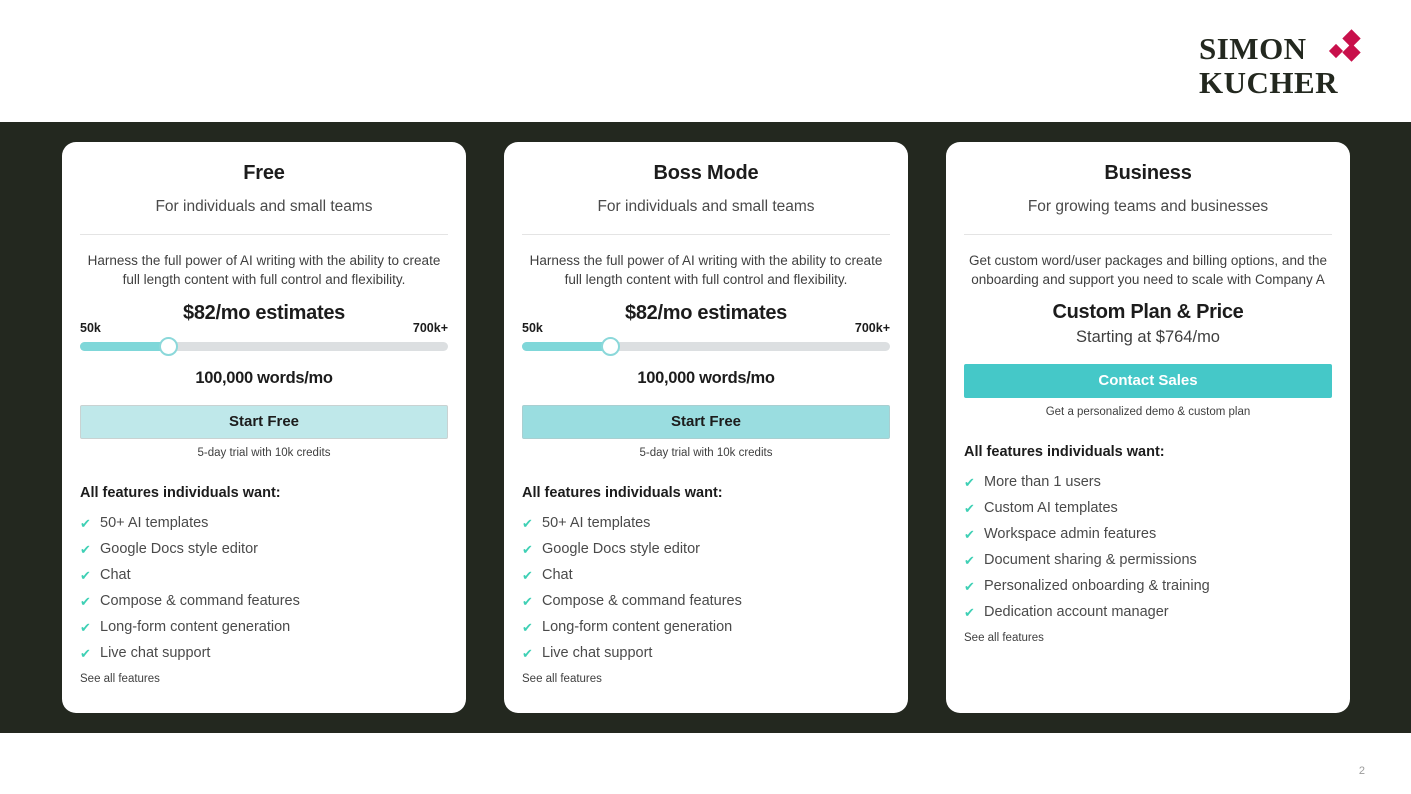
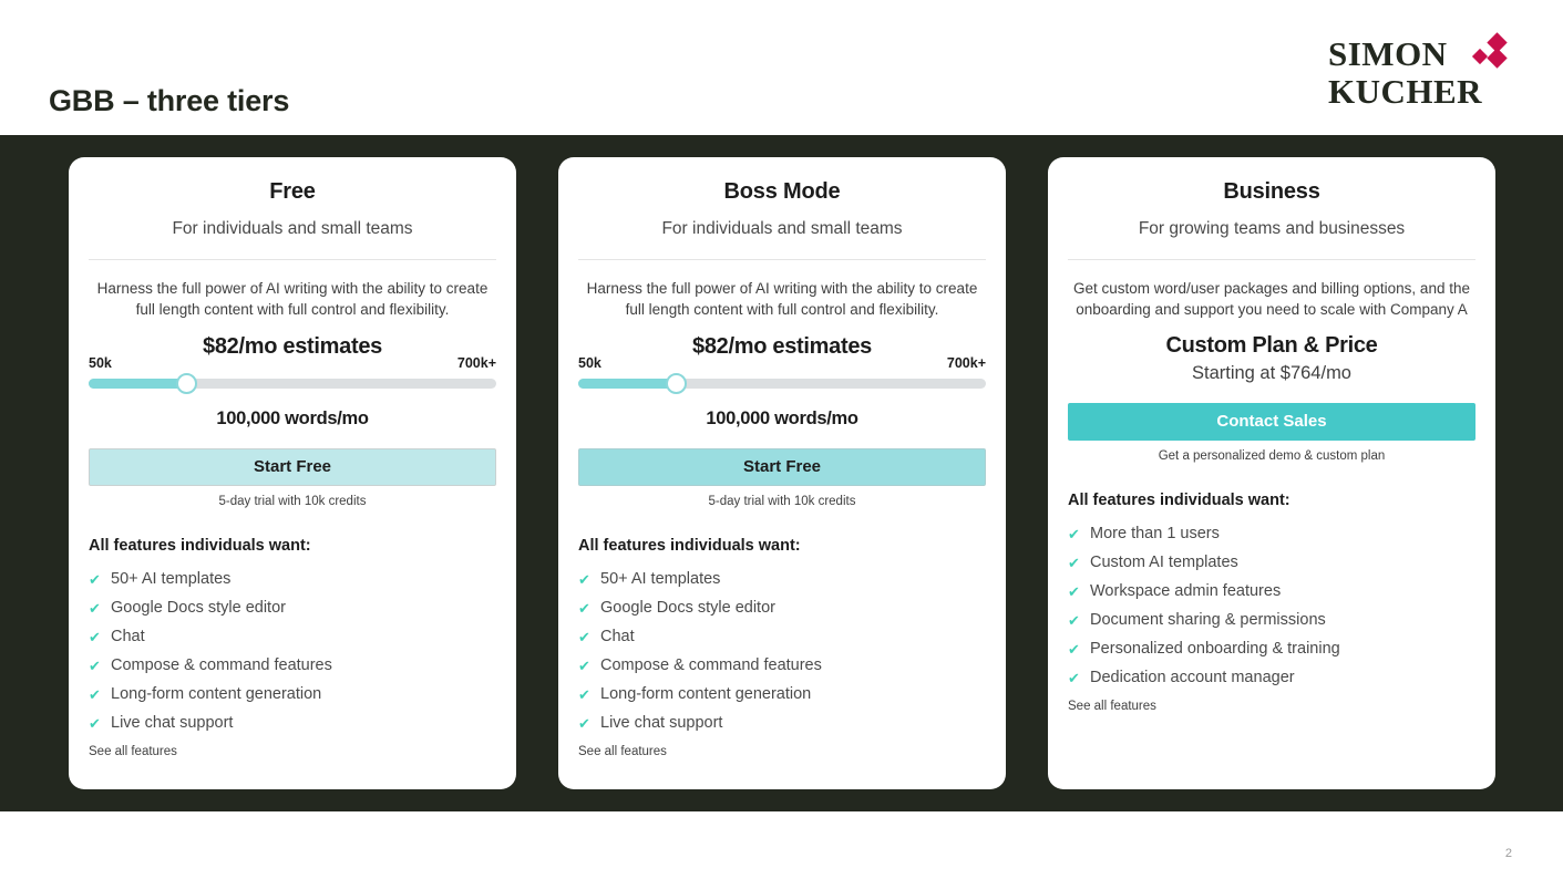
+ GBB – three tiers
  SIMON
  KUCHER
  Free
  For individuals and small teams
  Harness the full power of AI writing with the ability to create full length content with full control and flexibility.
  $82/mo estimates
  50k
  700k+
  100,000 words/mo
  Start Free
  5-day trial with 10k credits
  All features individuals want:
  ✔
  50+ AI templates
  ✔
  Google Docs style editor
  ✔
  Chat
  ✔
  Compose & command features
  ✔
  Long-form content generation
  ✔
  Live chat support
  See all features
  Boss Mode
  For individuals and small teams
  Harness the full power of AI writing with the ability to create full length content with full control and flexibility.
  $82/mo estimates
  50k
  700k+
  100,000 words/mo
  Start Free
  5-day trial with 10k credits
  All features individuals want:
  ✔
  50+ AI templates
  ✔
  Google Docs style editor
  ✔
  Chat
  ✔
  Compose & command features
  ✔
  Long-form content generation
  ✔
  Live chat support
  See all features
  Business
  For growing teams and businesses
  Get custom word/user packages and billing options, and the onboarding and support you need to scale with Company A
  Custom Plan & Price
  Starting at $764/mo
  Contact Sales
  Get a personalized demo & custom plan
  All features individuals want:
  ✔
  More than 1 users
  ✔
  Custom AI templates
  ✔
  Workspace admin features
  ✔
  Document sharing & permissions
  ✔
  Personalized onboarding & training
  ✔
  Dedication account manager
  See all features
  2
